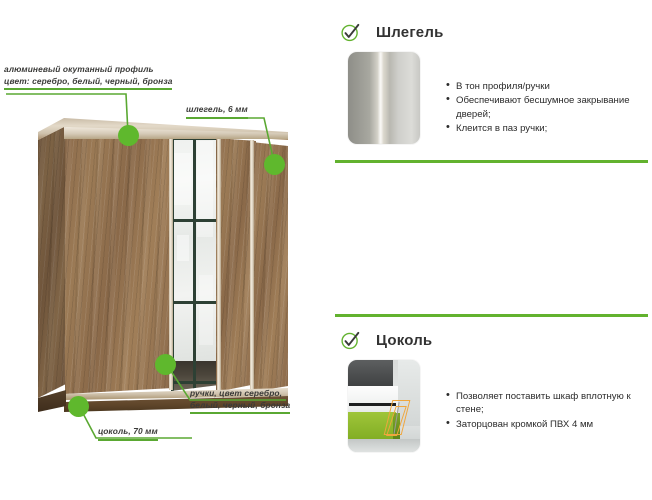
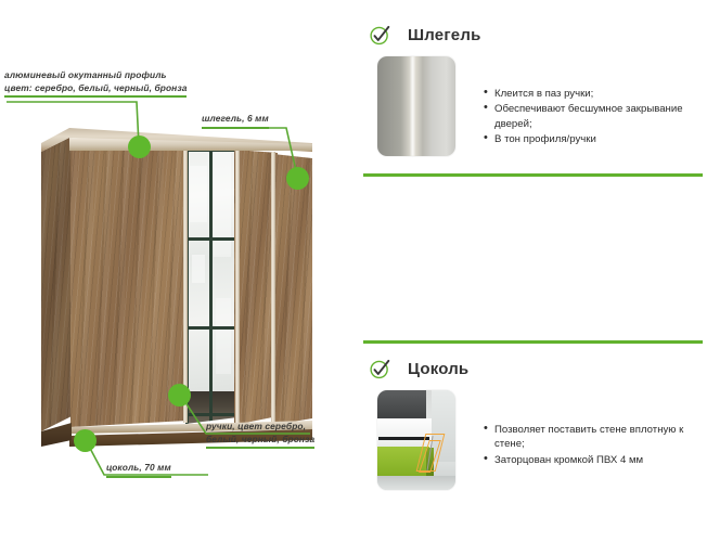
  алюминевый окутанный профиль
  цвет: серебро, белый, черный, бронза
  шлегель, 6 мм
  ручки, цвет серебро,
  белый, черный, бронза
  цоколь, 70 мм
  Шлегель
- В тон профиля/ручки
+ Клеится в паз ручки;
  Обеспечивают бесшумное закрывание дверей;
- Клеится в паз ручки;
+ В тон профиля/ручки
  Цоколь
- Позволяет поставить шкаф вплотную к стене;
+ Позволяет поставить стене вплотную к стене;
  Заторцован кромкой ПВХ 4 мм
